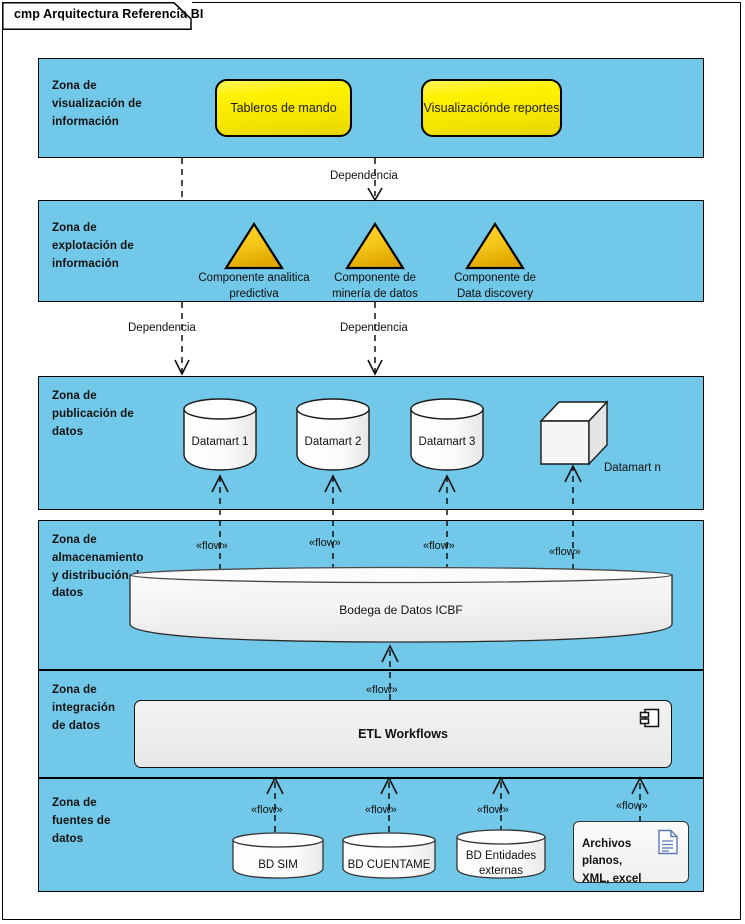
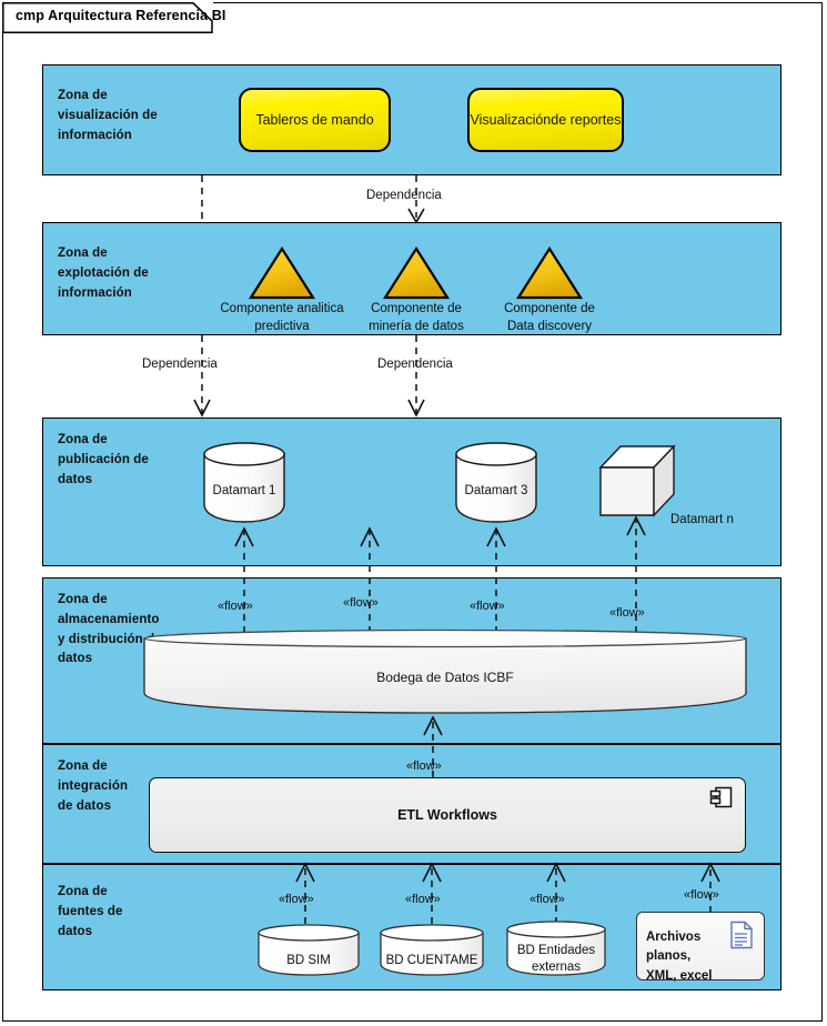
  cmp Arquitectura Referencia BI
  Zona de
  visualización de
  información
  Zona de
  explotación de
  información
  Zona de
  publicación de
  datos
  Zona de
  almacenamiento
  y distribución
  datos
  Zona de
  integración
  de datos
  Zona de
  fuentes de
  datos
  Dependencia
  Dependencia
  Dependencia
  «flow»
  «flow»
  «flow»
  «flow»
  «flow»
  «flow»
  «flow»
  «flow»
  «flow»
  Tableros de mando
  Visualizaciónde reportes
  Componente analitica
  predictiva
  Componente de
  minería de datos
  Componente de
  Data discovery
  Datamart 1
- Datamart 2
  Datamart 3
  Datamart n
  Bodega de Datos ICBF
  ETL Workflows
  BD SIM
  BD CUENTAME
  BD Entidades
  externas
  Archivos planos,
  XML, excel
